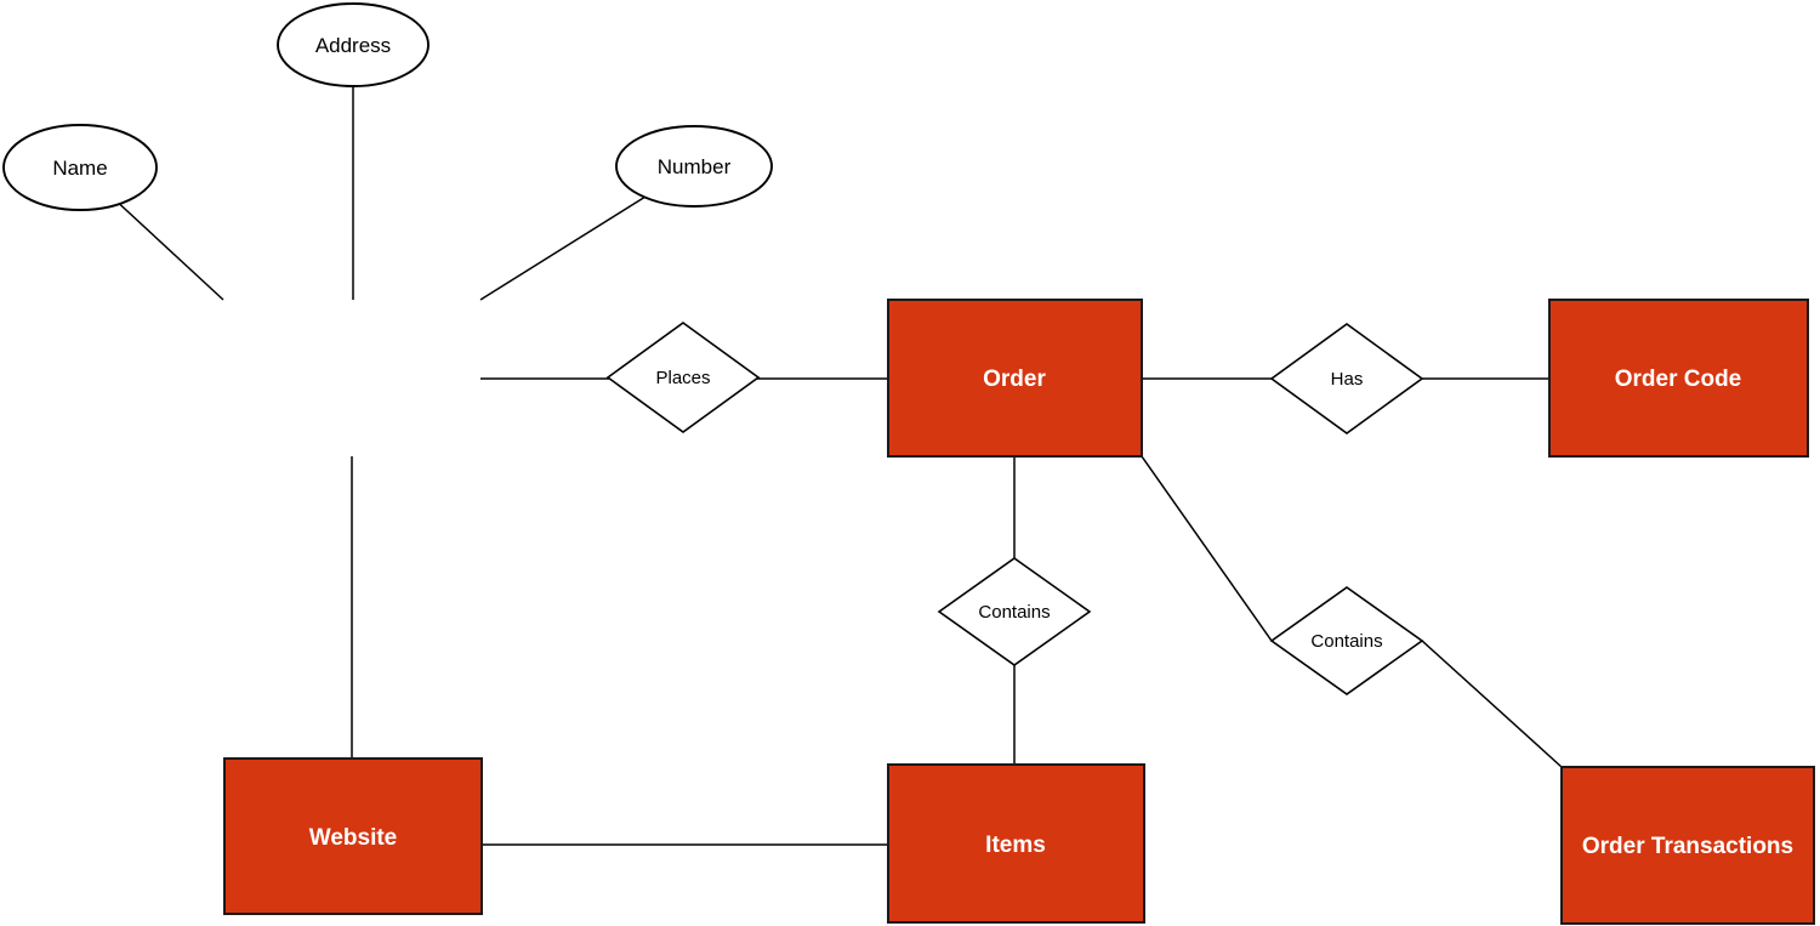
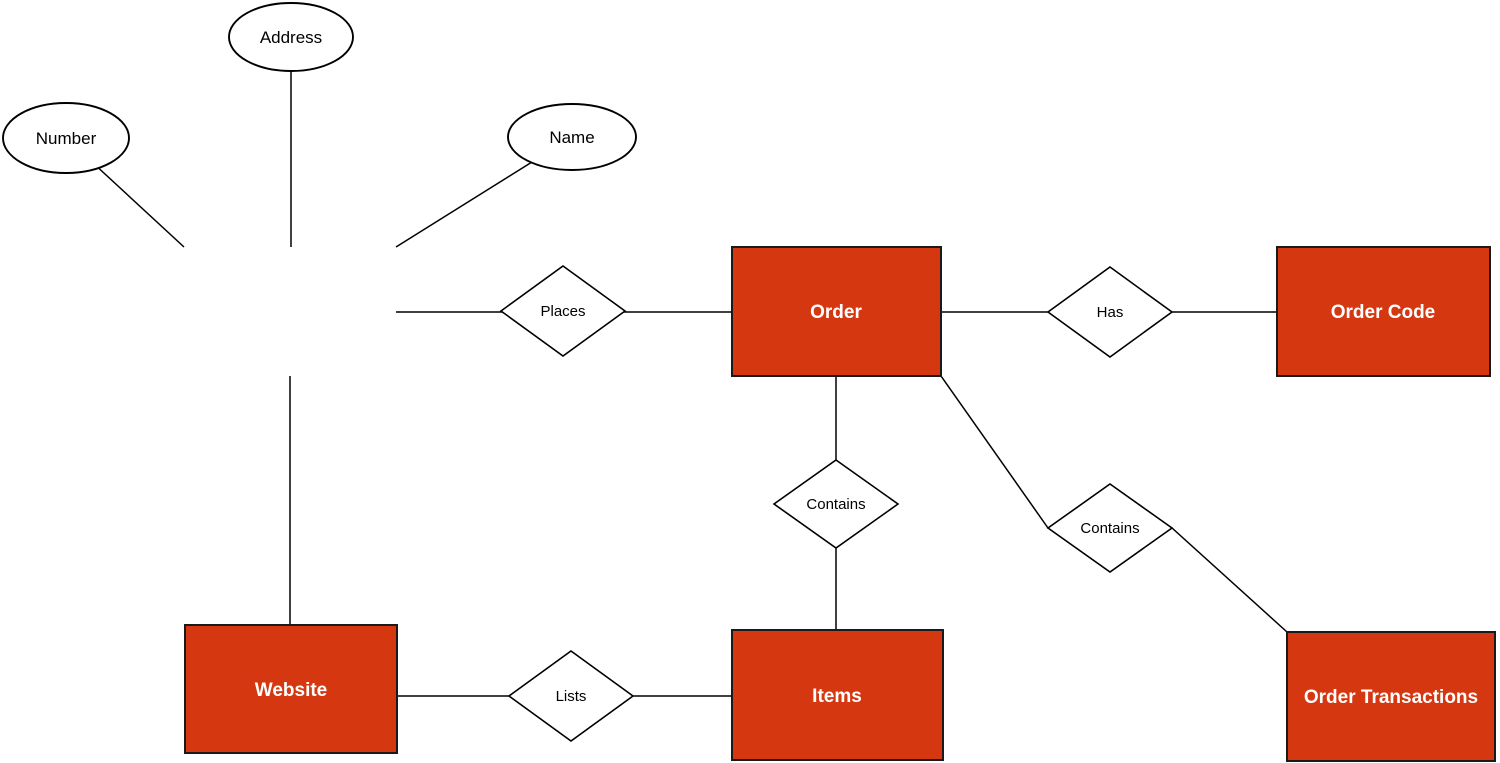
- Name
+ Number
  Address
- Number
+ Name
  Places
  Has
  Contains
  Contains
+ Lists
  Order
  Order Code
  Website
  Items
  Order Transactions
